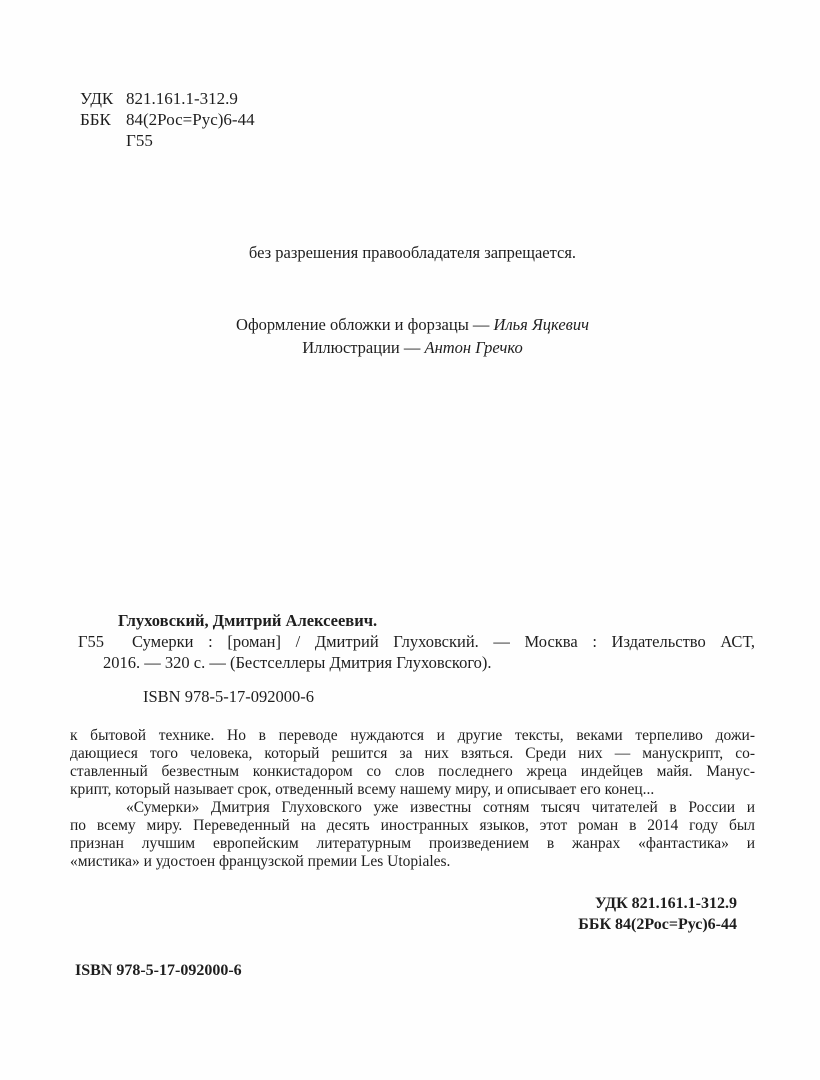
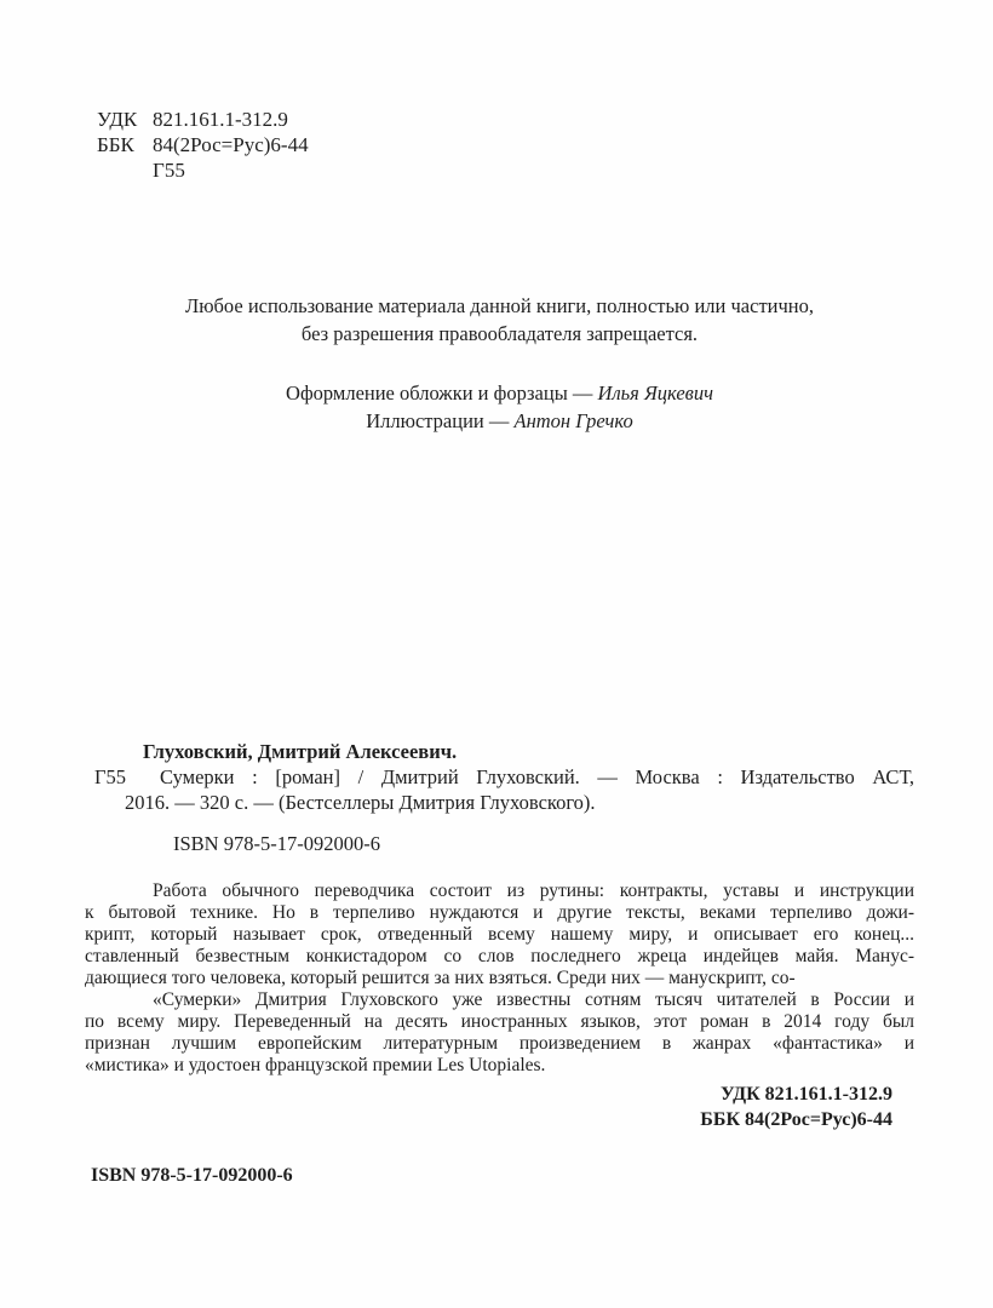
  УДК 821.161.1-312.9
  ББК 84(2Рос=Рус)6-44
  Г55
+ Любое использование материала данной книги, полностью или частично,
  без разрешения правообладателя запрещается.
  Оформление обложки и форзацы — Илья Яцкевич
  Иллюстрации — Антон Гречко
  Глуховский, Дмитрий Алексеевич.
  Г55
  Сумерки : [роман] / Дмитрий Глуховский. — Москва : Издательство АСТ,
  2016. — 320 с. — (Бестселлеры Дмитрия Глуховского).
  ISBN 978-5-17-092000-6
+ Работа обычного переводчика состоит из рутины: контракты, уставы и инструкции
- к бытовой технике. Но в переводе нуждаются и другие тексты, веками терпеливо дожи-
+ к бытовой технике. Но в терпеливо нуждаются и другие тексты, веками терпеливо дожи-
- дающиеся того человека, который решится за них взяться. Среди них — манускрипт, со-
+ крипт, который называет срок, отведенный всему нашему миру, и описывает его конец...
  ставленный безвестным конкистадором со слов последнего жреца индейцев майя. Манус-
- крипт, который называет срок, отведенный всему нашему миру, и описывает его конец...
+ дающиеся того человека, который решится за них взяться. Среди них — манускрипт, со-
  «Сумерки» Дмитрия Глуховского уже известны сотням тысяч читателей в России и
  по всему миру. Переведенный на десять иностранных языков, этот роман в 2014 году был
  признан лучшим европейским литературным произведением в жанрах «фантастика» и
  «мистика» и удостоен французской премии Les Utopiales.
  УДК 821.161.1-312.9
  ББК 84(2Рос=Рус)6-44
  ISBN 978-5-17-092000-6
